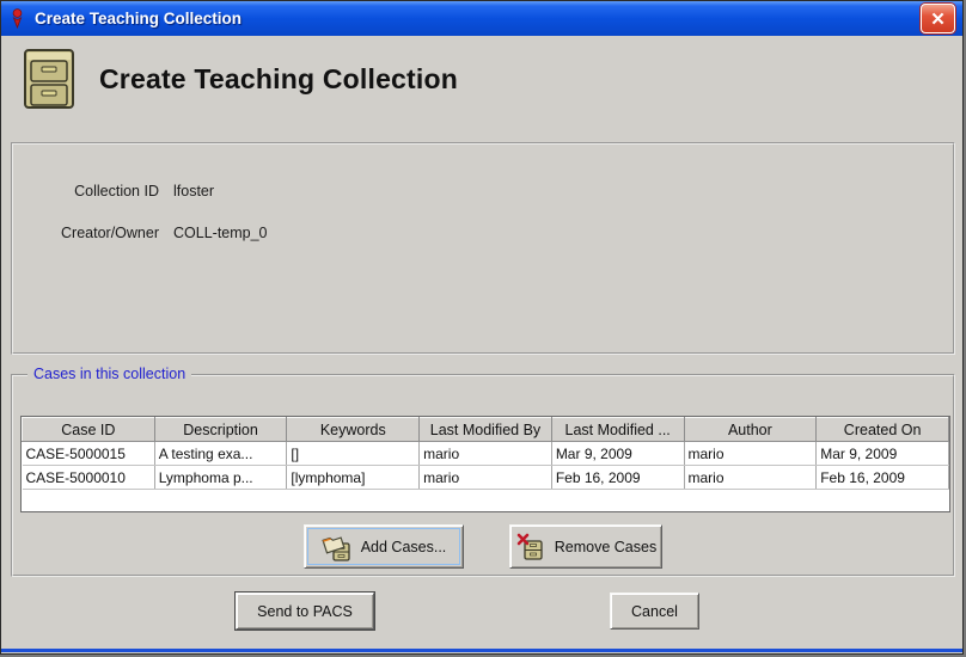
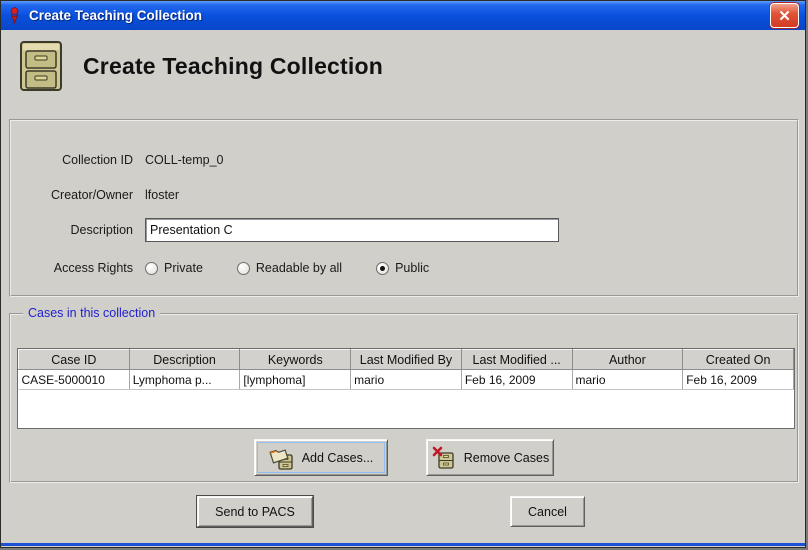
  Create Teaching Collection
  ✕
  Create Teaching Collection
  Collection ID
- lfoster
+ COLL-temp_0
  Creator/Owner
- COLL-temp_0
+ lfoster
+ Description
+ Presentation C
+ Access Rights
+ Private
+ Readable by all
+ Public
  Cases in this collection
  Case ID	Description	Keywords	Last Modified By	Last Modified ...	Author	Created On
- CASE-5000015	A testing exa...	[]	mario	Mar 9, 2009	mario	Mar 9, 2009
  CASE-5000010	Lymphoma p...	[lymphoma]	mario	Feb 16, 2009	mario	Feb 16, 2009
  Add Cases...
  Remove Cases
  Send to PACS
  Cancel
